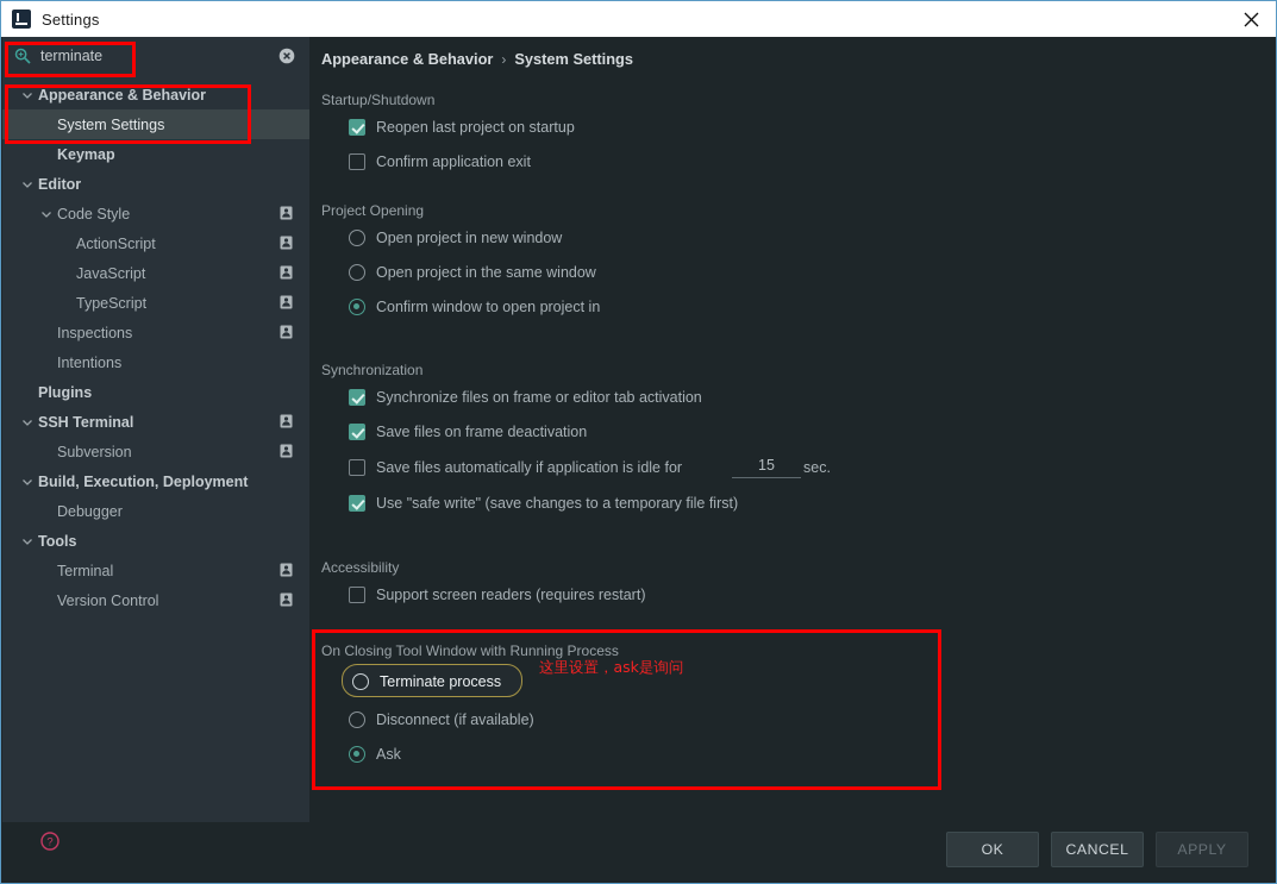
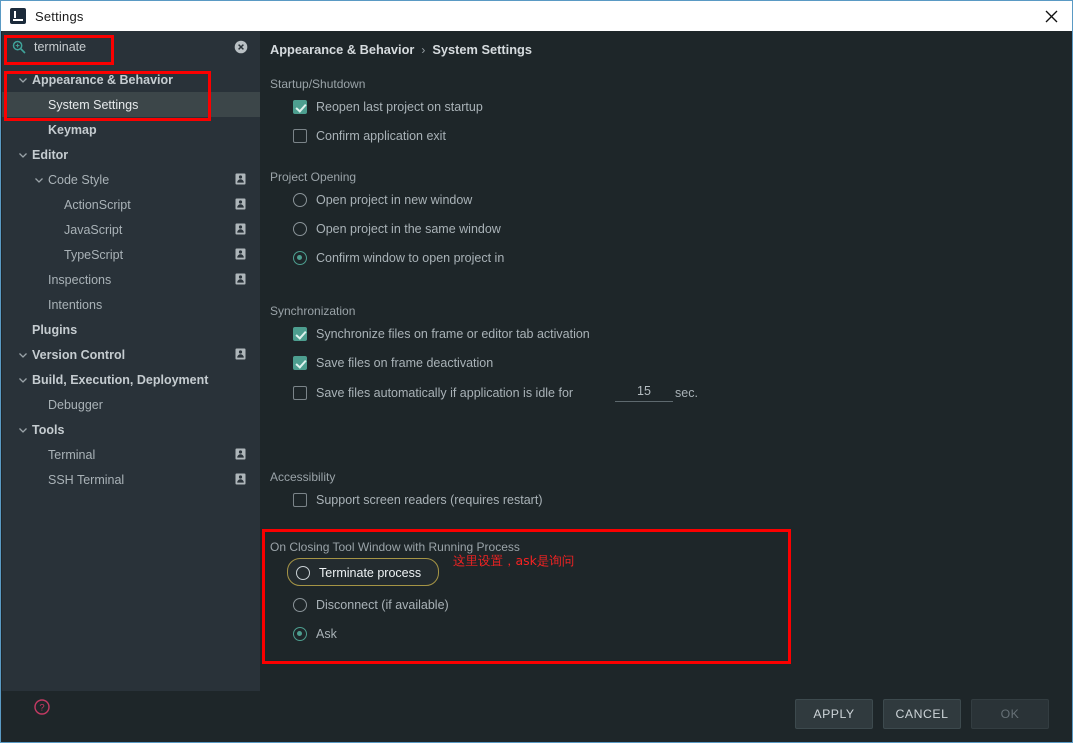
  Settings
  terminate
  Appearance & Behavior
  System Settings
  Keymap
  Editor
  Code Style
  ActionScript
  JavaScript
  TypeScript
  Inspections
  Intentions
  Plugins
- SSH Terminal
+ Version Control
- Subversion
  Build, Execution, Deployment
  Debugger
  Tools
  Terminal
- Version Control
+ SSH Terminal
  Appearance & Behavior
  ›
  System Settings
  Startup/Shutdown
  Reopen last project on startup
  Confirm application exit
  Project Opening
  Open project in new window
  Open project in the same window
  Confirm window to open project in
  Synchronization
  Synchronize files on frame or editor tab activation
  Save files on frame deactivation
  Save files automatically if application is idle for
  15
  sec.
- Use "safe write" (save changes to a temporary file first)
  Accessibility
  Support screen readers (requires restart)
  On Closing Tool Window with Running Process
  Terminate process
  Disconnect (if available)
  Ask
  ?
- OK
+ APPLY
  CANCEL
- APPLY
+ OK
  这里设置，ask是询问
